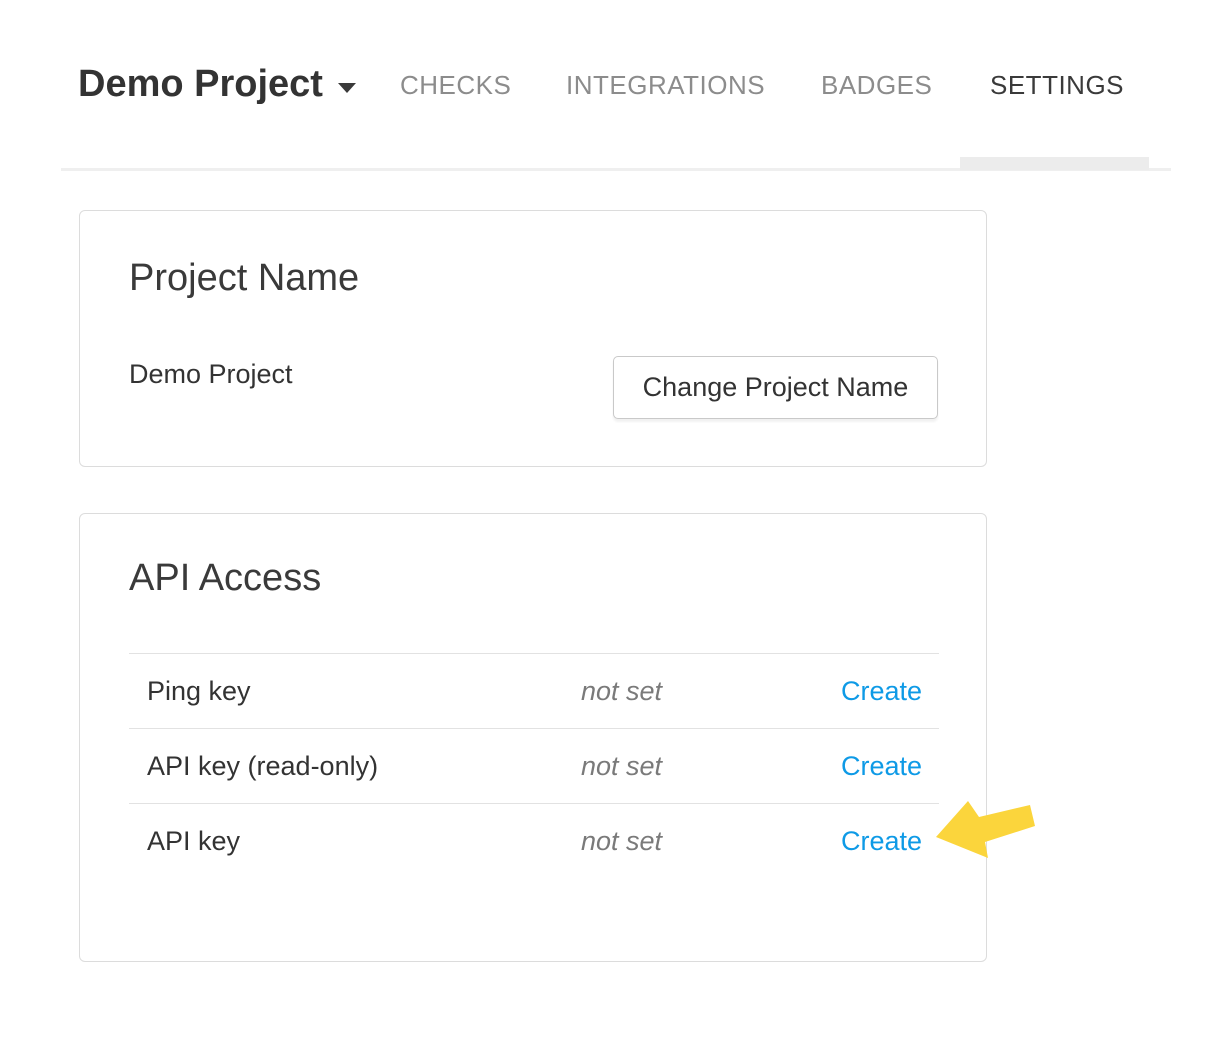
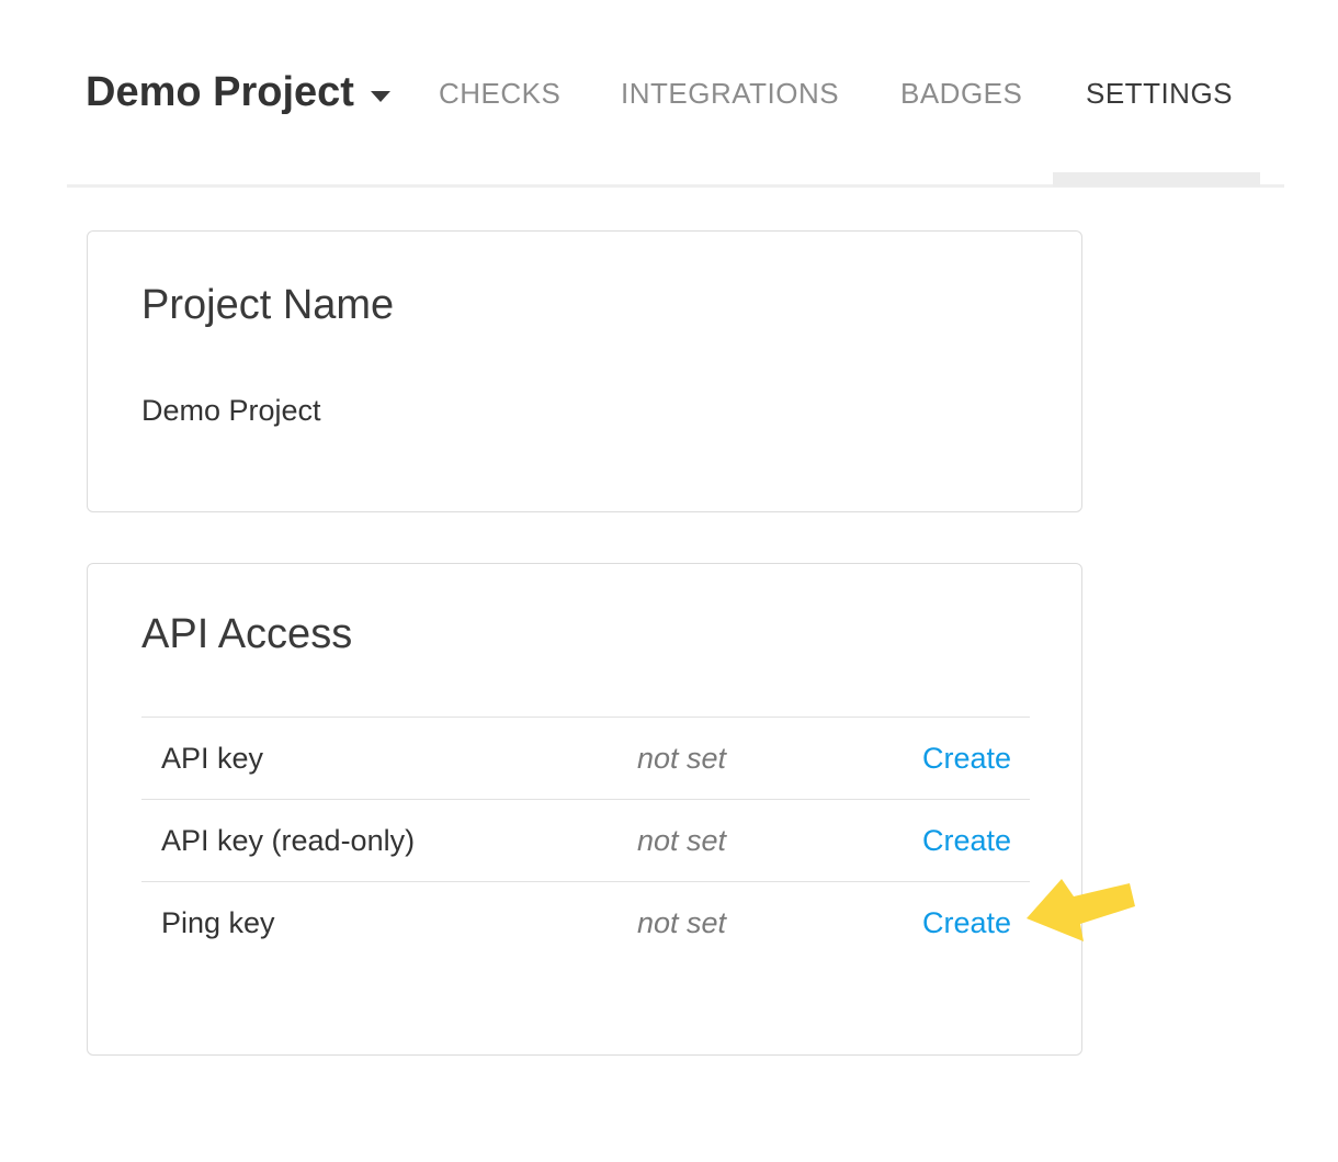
  Demo Project
  CHECKS
  INTEGRATIONS
  BADGES
  SETTINGS
  Project Name
  Demo Project
- Change Project Name
  API Access
- Ping key
+ API key
  not set
  Create
  API key (read-only)
  not set
  Create
- API key
+ Ping key
  not set
  Create
